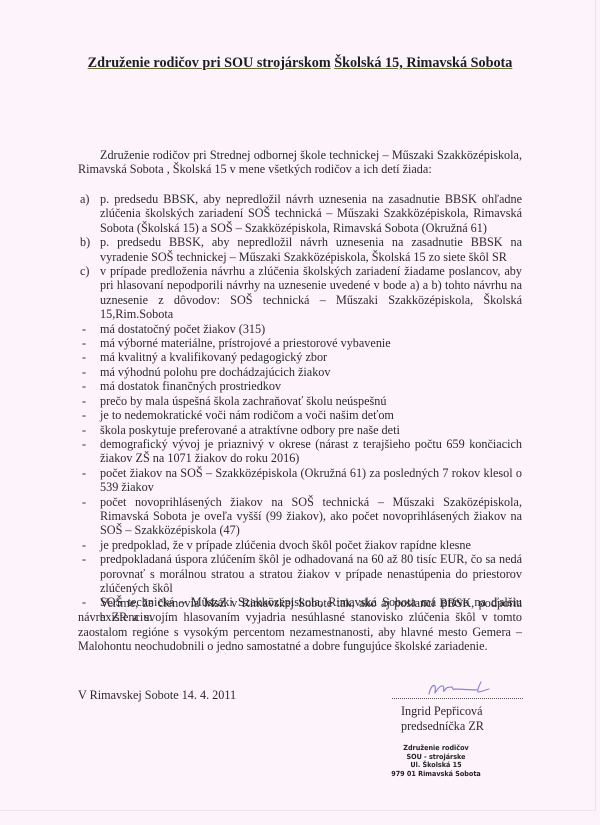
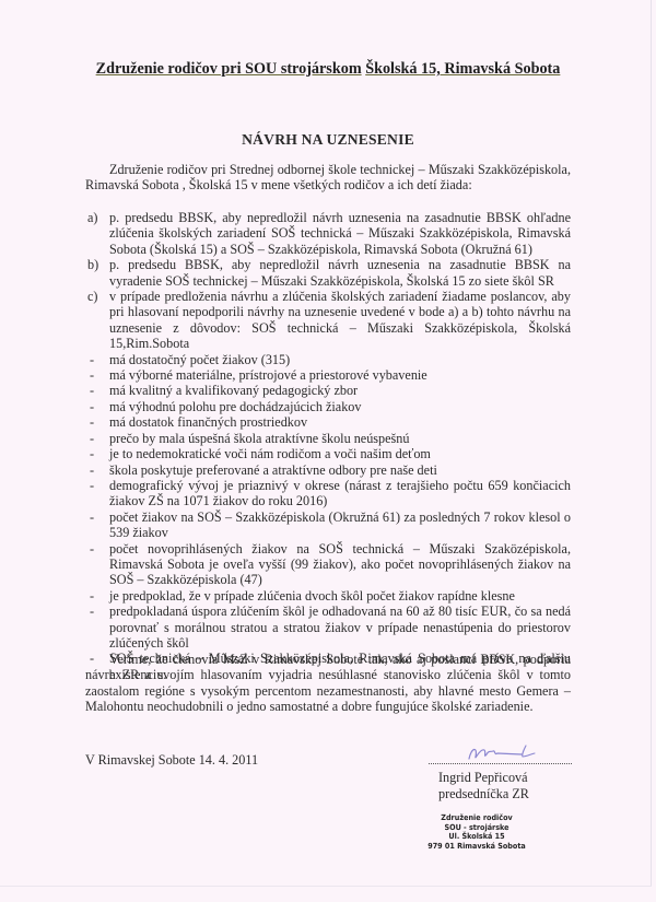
  Združenie rodičov pri SOU strojárskom Školská 15, Rimavská Sobota
+ NÁVRH NA UZNESENIE
  Združenie rodičov pri Strednej odbornej škole technickej – Műszaki Szakközépiskola, Rimavská Sobota , Školská 15 v mene všetkých rodičov a ich detí žiada:
  a)
  p. predsedu BBSK, aby nepredložil návrh uznesenia na zasadnutie BBSK ohľadne zlúčenia školských zariadení SOŠ technická – Műszaki Szakközépiskola, Rimavská Sobota (Školská 15) a SOŠ – Szakközépiskola, Rimavská Sobota (Okružná 61)
  b)
  p. predsedu BBSK, aby nepredložil návrh uznesenia na zasadnutie BBSK na vyradenie SOŠ technickej – Műszaki Szakközépiskola, Školská 15 zo siete škôl SR
  c)
  v prípade predloženia návrhu a zlúčenia školských zariadení žiadame poslancov, aby pri hlasovaní nepodporili návrhy na uznesenie uvedené v bode a) a b) tohto návrhu na uznesenie z dôvodov: SOŠ technická – Műszaki Szakközépiskola, Školská 15,Rim.Sobota
  -
  má dostatočný počet žiakov (315)
  -
  má výborné materiálne, prístrojové a priestorové vybavenie
  -
  má kvalitný a kvalifikovaný pedagogický zbor
  -
  má výhodnú polohu pre dochádzajúcich žiakov
  -
  má dostatok finančných prostriedkov
  -
- prečo by mala úspešná škola zachraňovať školu neúspešnú
+ prečo by mala úspešná škola atraktívne školu neúspešnú
  -
  je to nedemokratické voči nám rodičom a voči našim deťom
  -
  škola poskytuje preferované a atraktívne odbory pre naše deti
  -
  demografický vývoj je priaznivý v okrese (nárast z terajšieho počtu 659 končiacich žiakov ZŠ na 1071 žiakov do roku 2016)
  -
  počet žiakov na SOŠ – Szakközépiskola (Okružná 61) za posledných 7 rokov klesol o 539 žiakov
  -
  počet novoprihlásených žiakov na SOŠ technická – Műszaki Szaközépiskola, Rimavská Sobota je oveľa vyšší (99 žiakov), ako počet novoprihlásených žiakov na SOŠ – Szakközépiskola (47)
  -
  je predpoklad, že v prípade zlúčenia dvoch škôl počet žiakov rapídne klesne
  -
  predpokladaná úspora zlúčením škôl je odhadovaná na 60 až 80 tisíc EUR, čo sa nedá porovnať s morálnou stratou a stratou žiakov v prípade nenastúpenia do priestorov zlúčených škôl
  -
  SOŠ technická – Műszaki Szakközépiskola, Rimavská Sobota má právo na ďalšiu existenciu.
  Veríme, že členovia MsZ v Rimavskej Sobote tak, ako aj poslanci BBSK, podporia návrh ZR a svojím hlasovaním vyjadria nesúhlasné stanovisko zlúčenia škôl v tomto zaostalom regióne s vysokým percentom nezamestnanosti, aby hlavné mesto Gemera – Malohontu neochudobnili o jedno samostatné a dobre fungujúce školské zariadenie.
  V Rimavskej Sobote 14. 4. 2011
  Ingrid Pepřicová
  predsedníčka ZR
  Združenie rodičov
  SOU - strojárske
  Ul. Školská 15
  979 01 Rimavská Sobota
